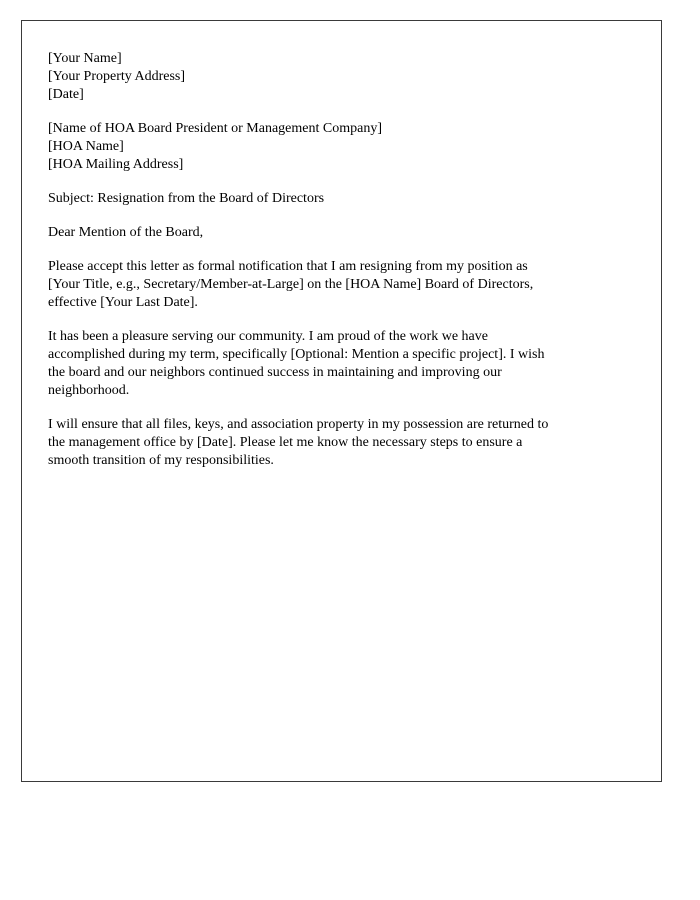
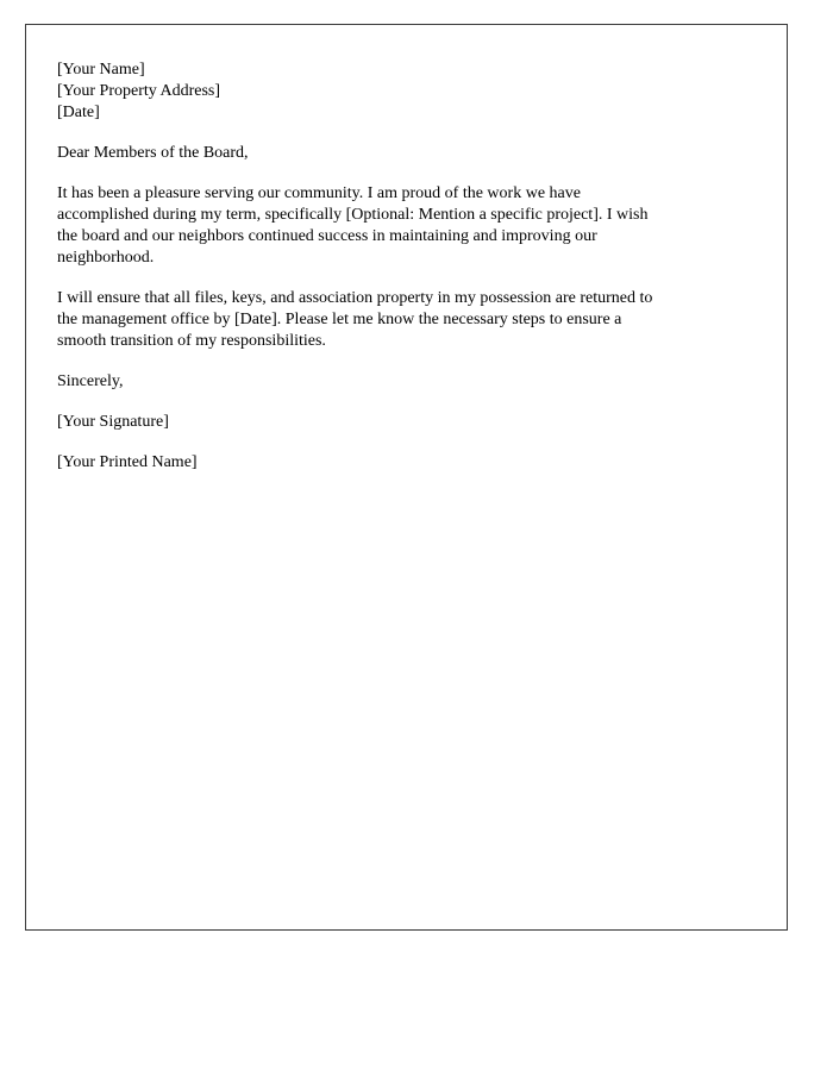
  [Your Name]
  [Your Property Address]
  [Date]
- [Name of HOA Board President or Management Company]
- [HOA Name]
- [HOA Mailing Address]
- Subject: Resignation from the Board of Directors
- Dear Mention of the Board,
+ Dear Members of the Board,
- Please accept this letter as formal notification that I am resigning from my position as
- [Your Title, e.g., Secretary/Member-at-Large] on the [HOA Name] Board of Directors,
- effective [Your Last Date].
  It has been a pleasure serving our community. I am proud of the work we have
  accomplished during my term, specifically [Optional: Mention a specific project]. I wish
  the board and our neighbors continued success in maintaining and improving our
  neighborhood.
  I will ensure that all files, keys, and association property in my possession are returned to
  the management office by [Date]. Please let me know the necessary steps to ensure a
  smooth transition of my responsibilities.
+ Sincerely,
+ [Your Signature]
+ [Your Printed Name]
